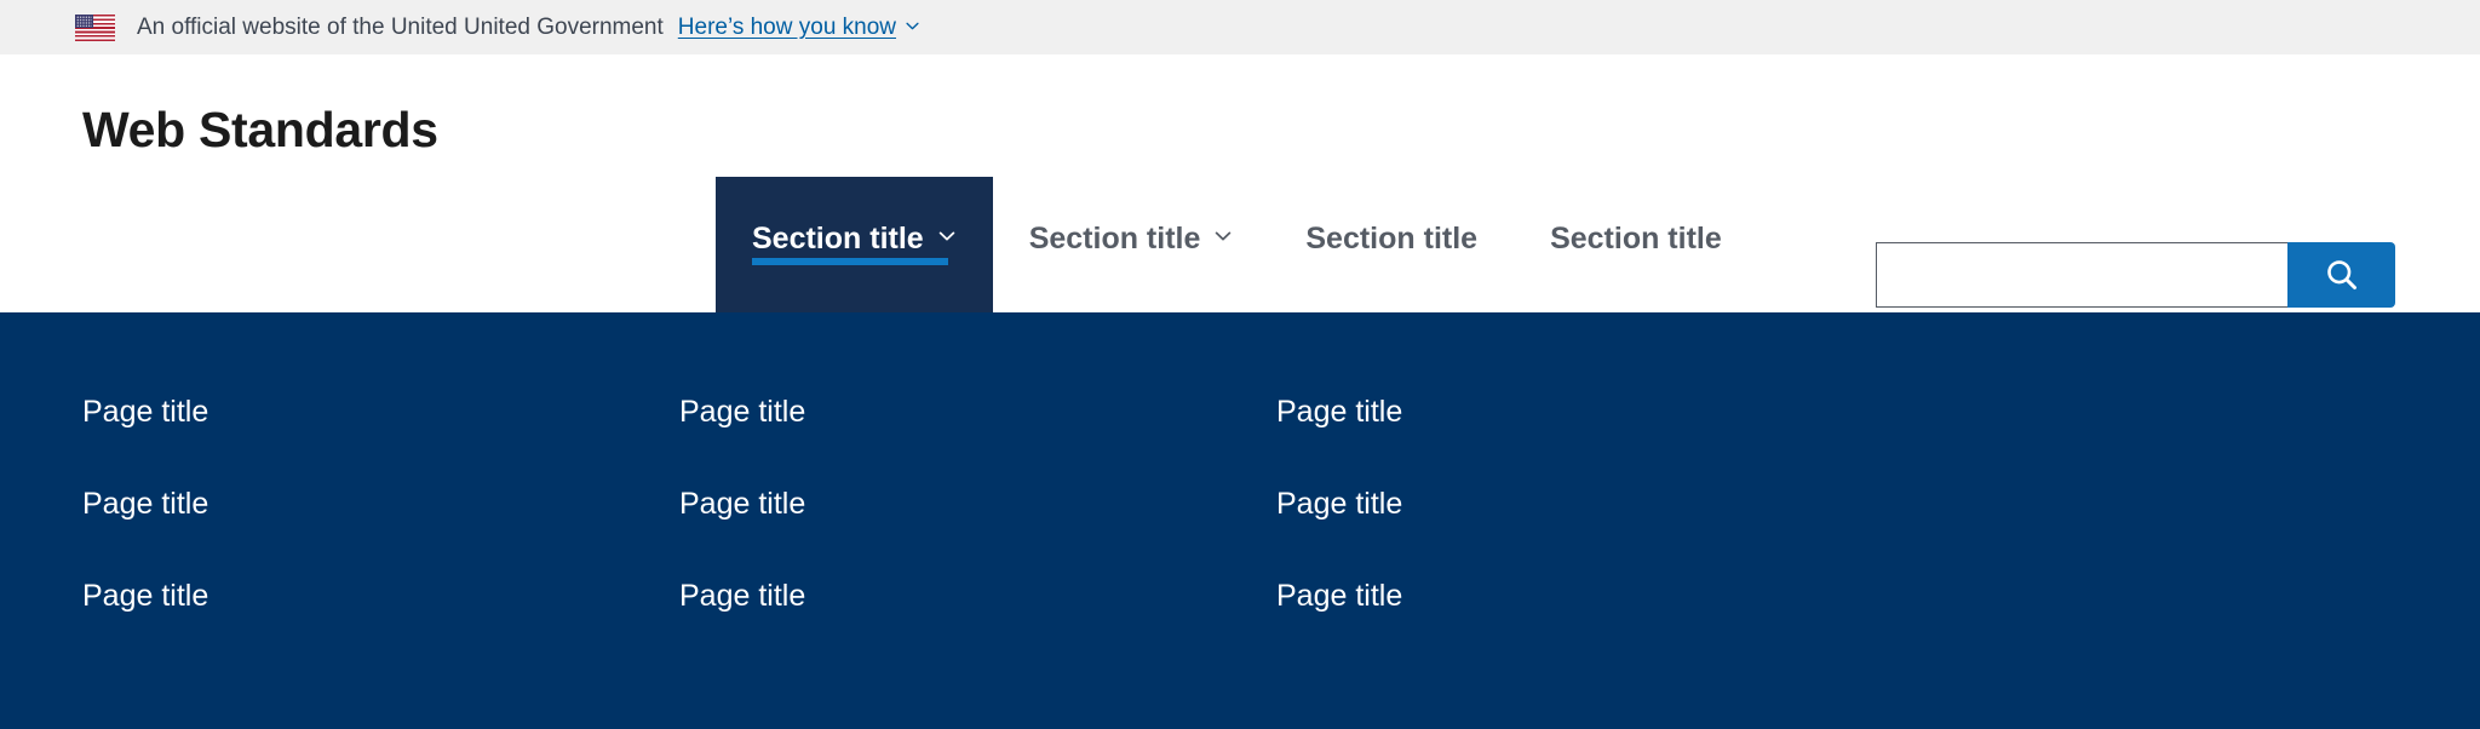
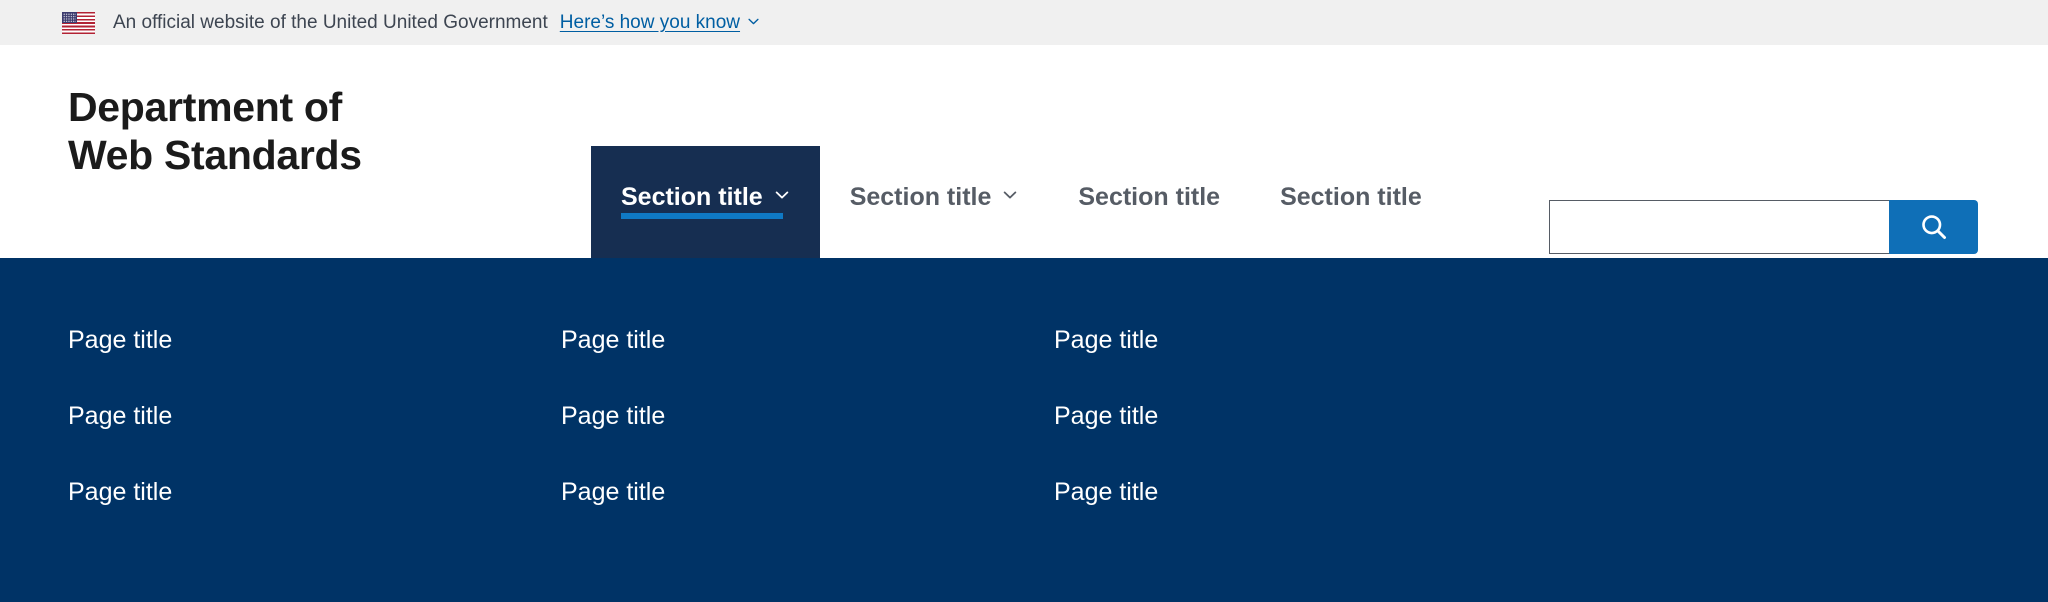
  An official website of the United United Government
  Here’s how you know
+ Department of
  Web Standards
  Section title
  Section title
  Section title
  Section title
  Page title
  Page title
  Page title
  Page title
  Page title
  Page title
  Page title
  Page title
  Page title
